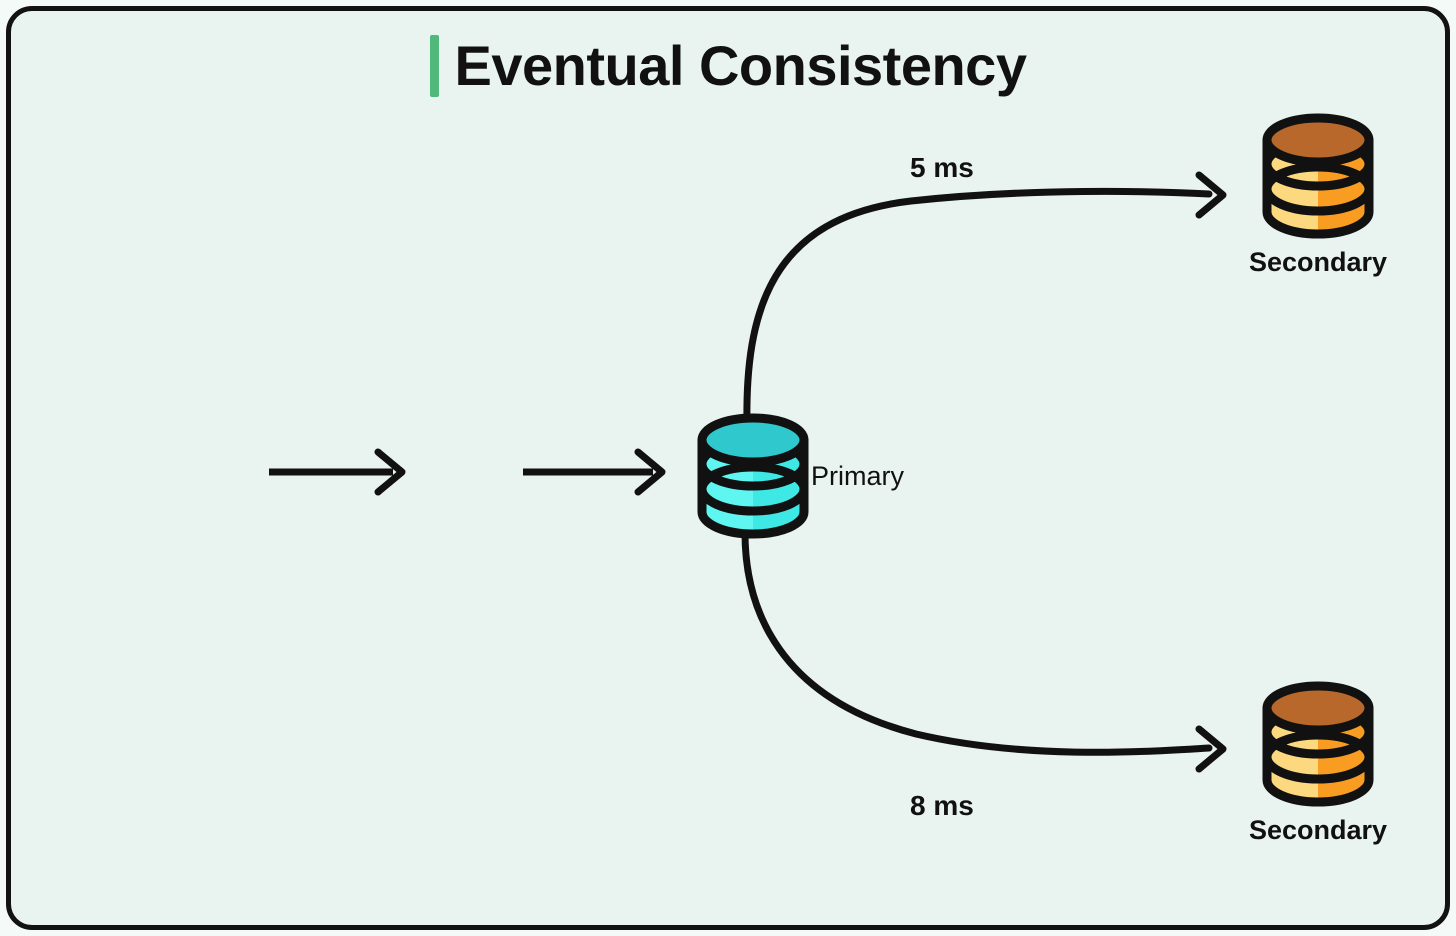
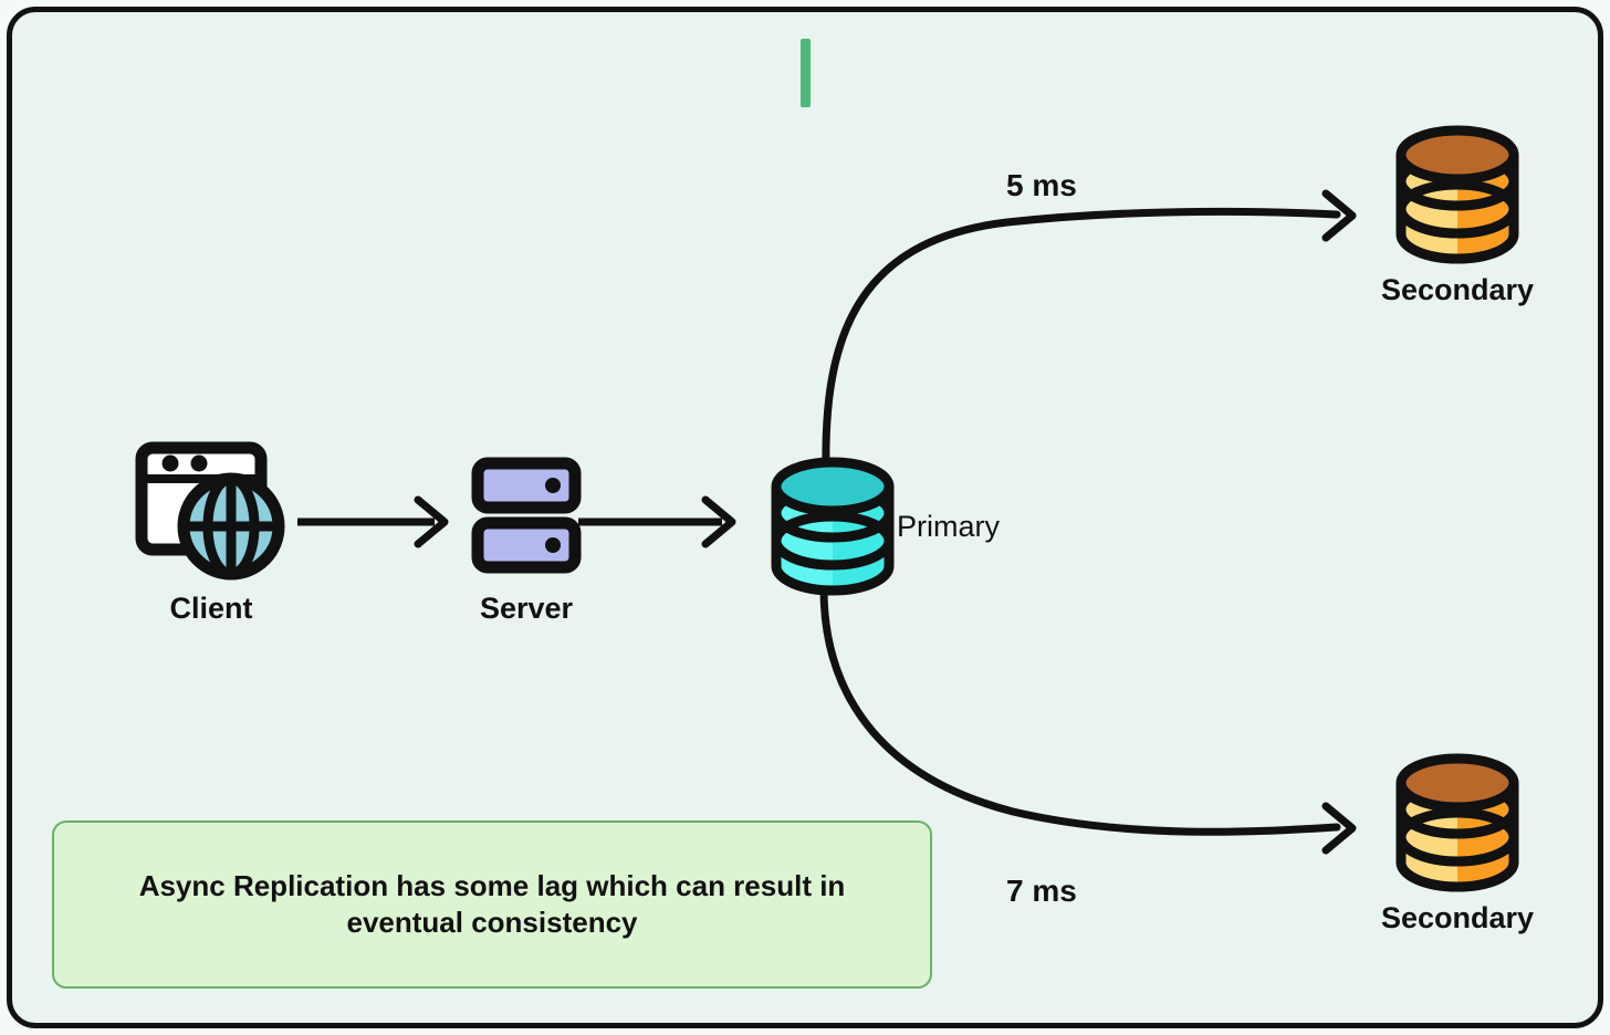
- Eventual Consistency
  5 ms
- 8 ms
+ 7 ms
+ Client
+ Server
  Primary
  Secondary
  Secondary
+ Async Replication has some lag which can result in eventual consistency
